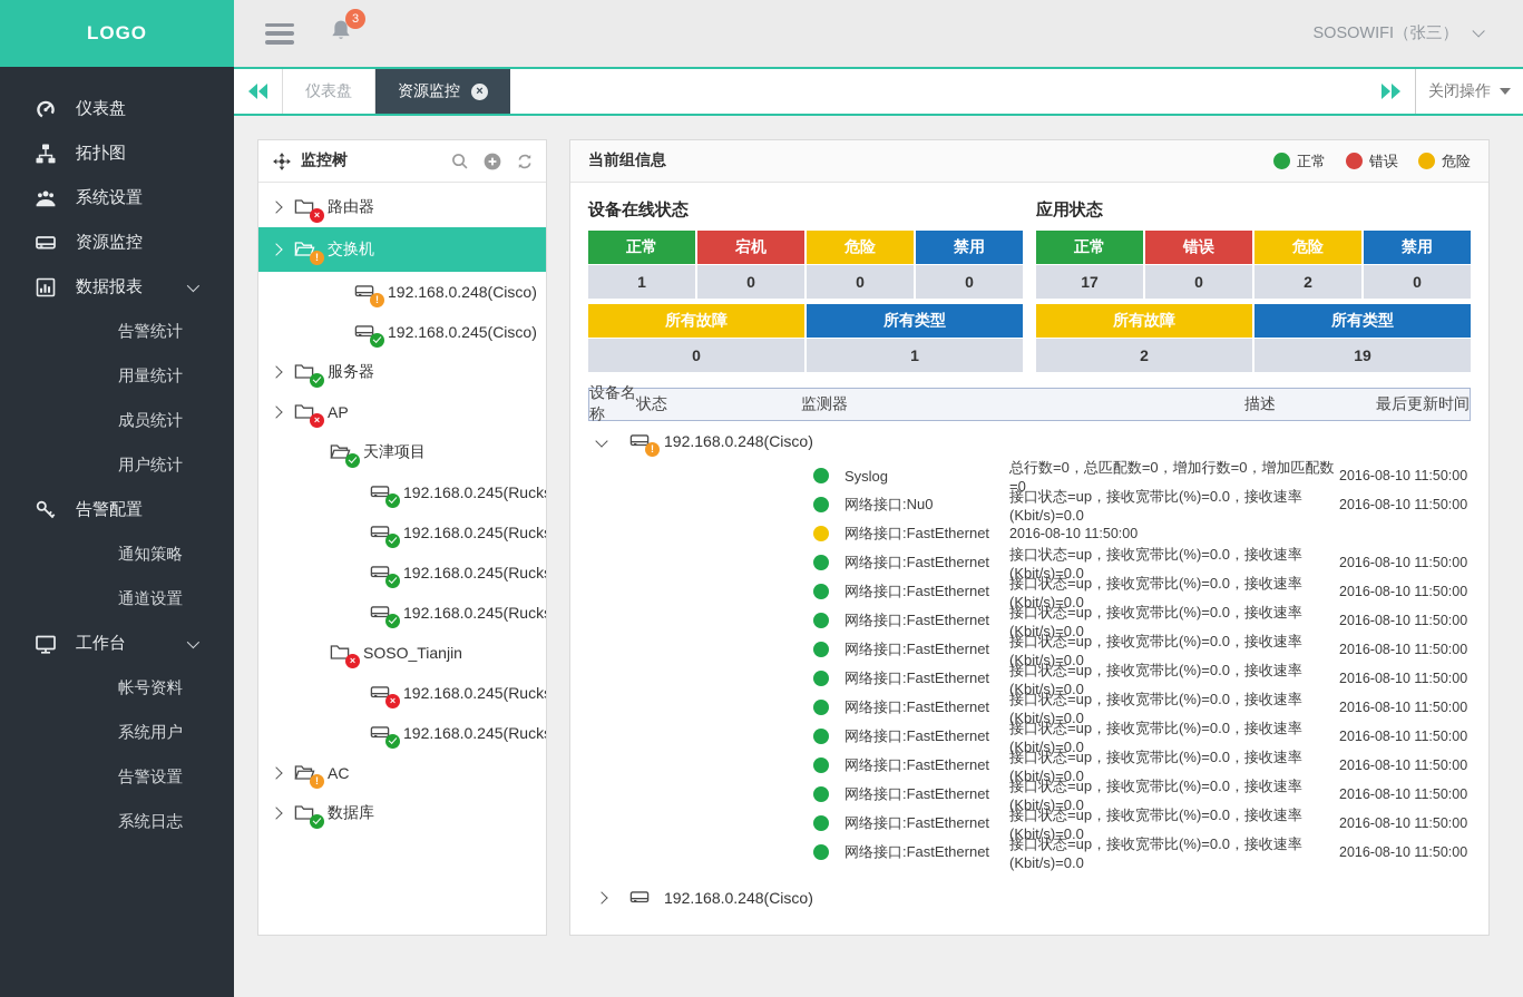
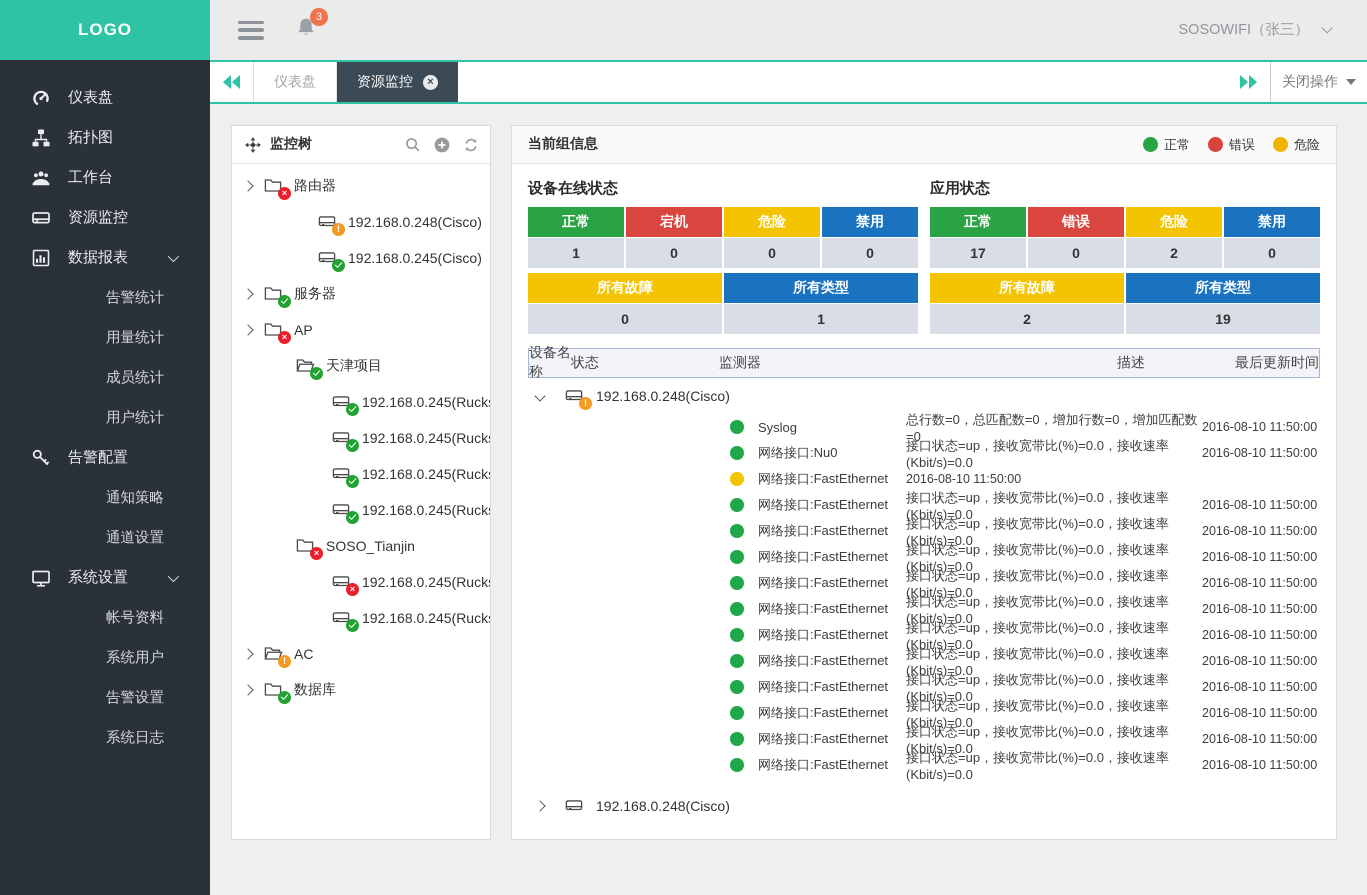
  LOGO
  仪表盘
  拓扑图
- 系统设置
+ 工作台
  资源监控
  数据报表
  告警统计
  用量统计
  成员统计
  用户统计
  告警配置
  通知策略
  通道设置
- 工作台
+ 系统设置
  帐号资料
  系统用户
  告警设置
  系统日志
  3
  SOSOWIFI（张三）
  仪表盘
  资源监控
  关闭操作
  监控树
  路由器
- 交换机
  192.168.0.248(Cisco)
  192.168.0.245(Cisco)
  服务器
  AP
  天津项目
  192.168.0.245(Ruck
  192.168.0.245(Ruck
  192.168.0.245(Ruck
  192.168.0.245(Ruck
  SOSO_Tianjin
  192.168.0.245(Ruck
  192.168.0.245(Ruck
  AC
  数据库
  当前组信息
  正常
  错误
  危险
  设备在线状态
  正常
  1
  宕机
  0
  危险
  0
  禁用
  0
  所有故障
  0
  所有类型
  1
  应用状态
  正常
  17
  错误
  0
  危险
  2
  禁用
  0
  所有故障
  2
  所有类型
  19
  设备名称
  状态
  监测器
  描述
  最后更新时间
  192.168.0.248(Cisco)
  Syslog
  总行数=0，总匹配数=0，增加行数=0，增加匹配数=0
  2016-08-10 11:50:00
  网络接口:Nu0
  接口状态=up，接收宽带比(%)=0.0，接收速率(Kbit/s)=0.0
  2016-08-10 11:50:00
  网络接口:FastEthernet
  2016-08-10 11:50:00
  网络接口:FastEthernet
  接口状态=up，接收宽带比(%)=0.0，接收速率(Kbit/s)=0.0
  2016-08-10 11:50:00
  网络接口:FastEthernet
  接口状态=up，接收宽带比(%)=0.0，接收速率(Kbit/s)=0.0
  2016-08-10 11:50:00
  网络接口:FastEthernet
  接口状态=up，接收宽带比(%)=0.0，接收速率(Kbit/s)=0.0
  2016-08-10 11:50:00
  网络接口:FastEthernet
  接口状态=up，接收宽带比(%)=0.0，接收速率(Kbit/s)=0.0
  2016-08-10 11:50:00
  网络接口:FastEthernet
  接口状态=up，接收宽带比(%)=0.0，接收速率(Kbit/s)=0.0
  2016-08-10 11:50:00
  网络接口:FastEthernet
  接口状态=up，接收宽带比(%)=0.0，接收速率(Kbit/s)=0.0
  2016-08-10 11:50:00
  网络接口:FastEthernet
  接口状态=up，接收宽带比(%)=0.0，接收速率(Kbit/s)=0.0
  2016-08-10 11:50:00
  网络接口:FastEthernet
  接口状态=up，接收宽带比(%)=0.0，接收速率(Kbit/s)=0.0
  2016-08-10 11:50:00
  网络接口:FastEthernet
  接口状态=up，接收宽带比(%)=0.0，接收速率(Kbit/s)=0.0
  2016-08-10 11:50:00
  网络接口:FastEthernet
  接口状态=up，接收宽带比(%)=0.0，接收速率(Kbit/s)=0.0
  2016-08-10 11:50:00
  网络接口:FastEthernet
  接口状态=up，接收宽带比(%)=0.0，接收速率(Kbit/s)=0.0
  2016-08-10 11:50:00
  192.168.0.248(Cisco)
